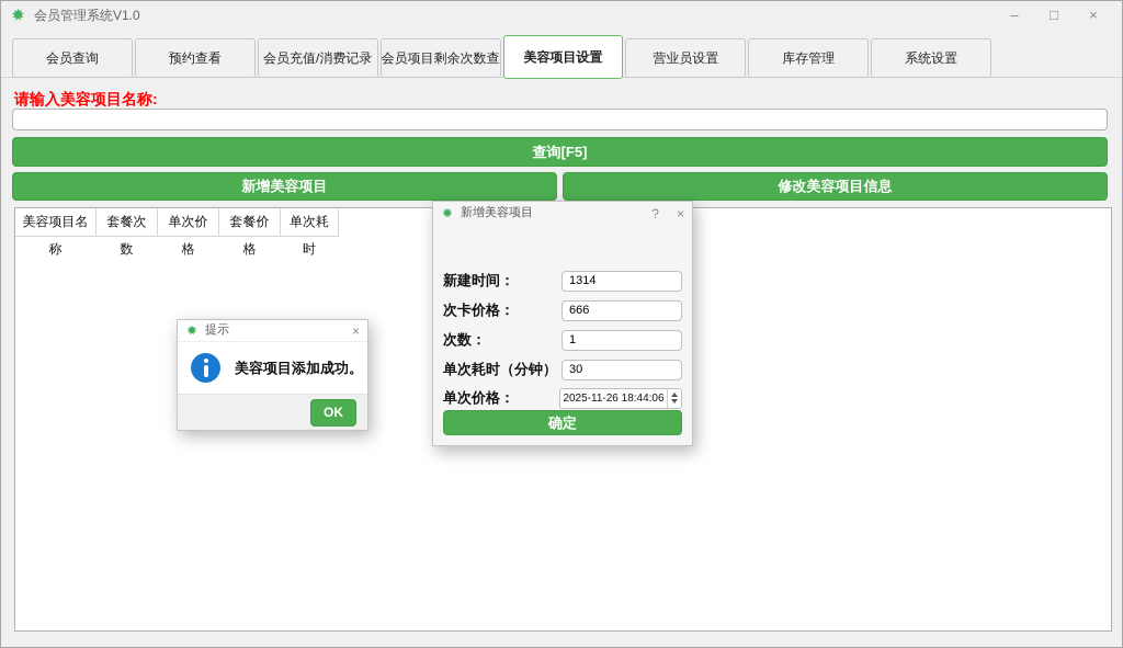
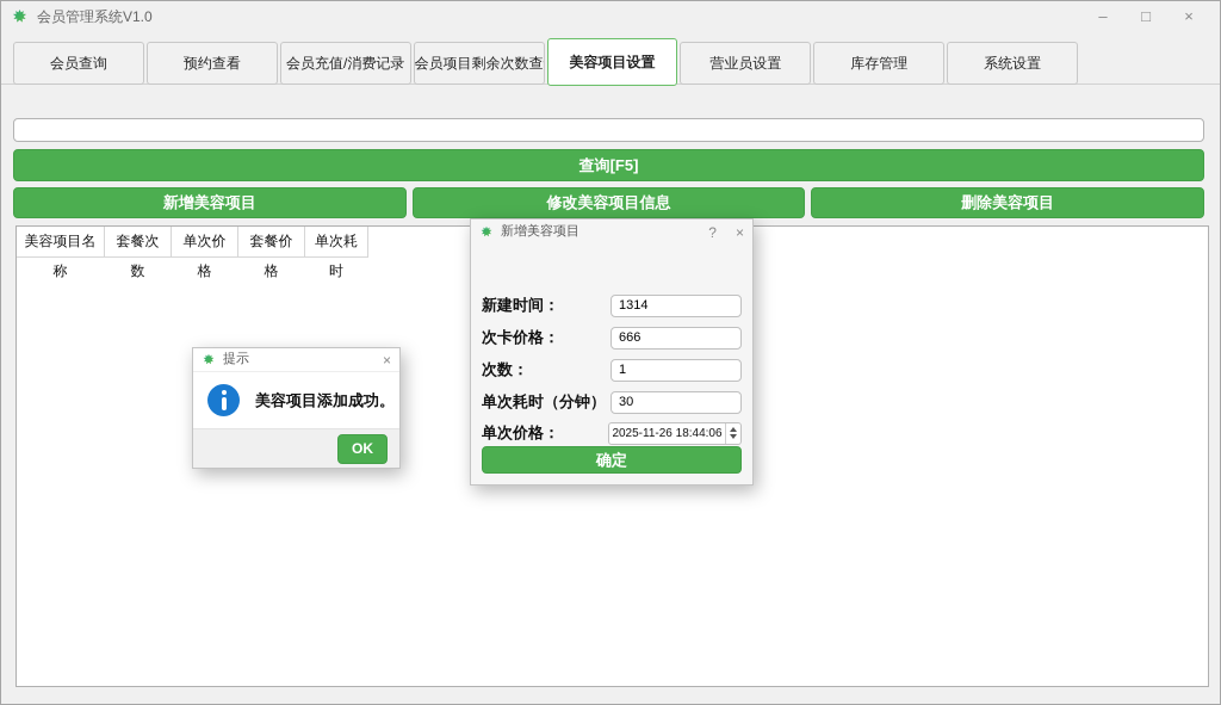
  会员管理系统V1.0
  –
  □
  ×
  会员查询
  预约查看
  会员充值/消费记录
  会员项目剩余次数查
  美容项目设置
  营业员设置
  库存管理
  系统设置
- 请输入美容项目名称:
  查询[F5]
  新增美容项目
  修改美容项目信息
+ 删除美容项目
  美容项目名称
  套餐次数
  单次价格
  套餐价格
  单次耗时
  新增美容项目
  ?
  ×
  新建时间：
  1314
  次卡价格：
  666
  次数：
  1
  单次耗时（分钟）
  30
  单次价格：
  2025-11-26 18:44:06
  确定
  提示
  ×
  美容项目添加成功。
  OK
